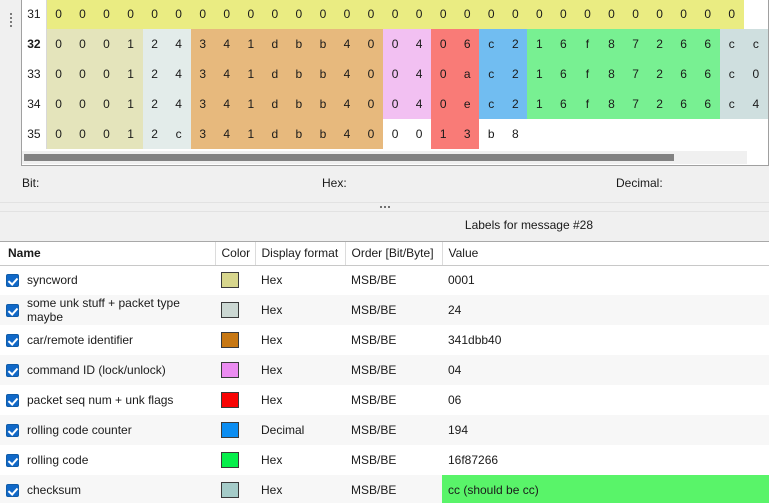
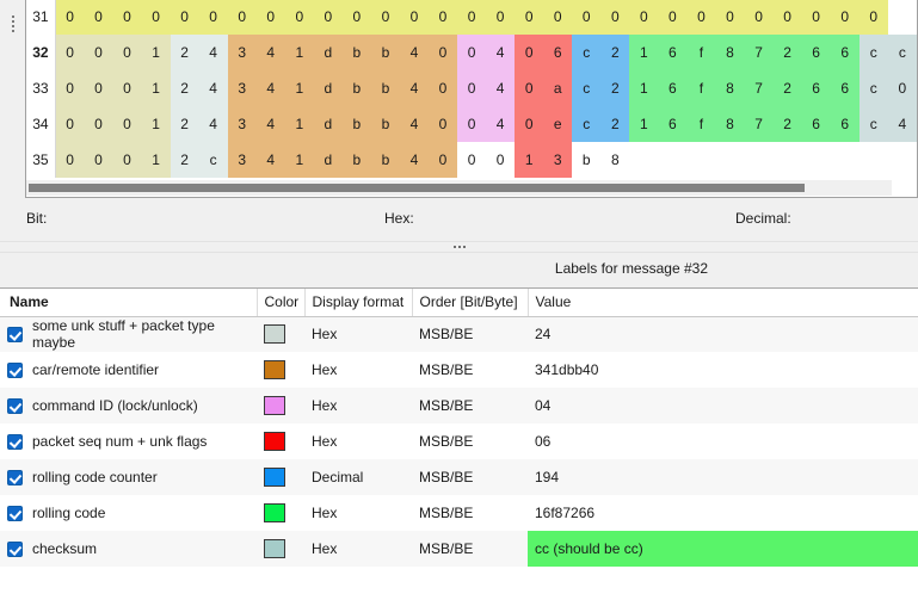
  31	0	0	0	0	0	0	0	0	0	0	0	0	0	0	0	0	0	0	0	0	0	0	0	0	0	0	0	0	0
  32	0	0	0	1	2	4	3	4	1	d	b	b	4	0	0	4	0	6	c	2	1	6	f	8	7	2	6	6	c	c
  33	0	0	0	1	2	4	3	4	1	d	b	b	4	0	0	4	0	a	c	2	1	6	f	8	7	2	6	6	c	0
  34	0	0	0	1	2	4	3	4	1	d	b	b	4	0	0	4	0	e	c	2	1	6	f	8	7	2	6	6	c	4
  35	0	0	0	1	2	c	3	4	1	d	b	b	4	0	0	0	1	3	b	8
  Bit:
  Hex:
  Decimal:
- Labels for message #28
+ Labels for message #32
  Name	Color	Display format	Order [Bit/Byte]	Value
- syncword		Hex	MSB/BE	0001
  some unk stuff + packet type maybe		Hex	MSB/BE	24
  car/remote identifier		Hex	MSB/BE	341dbb40
  command ID (lock/unlock)		Hex	MSB/BE	04
  packet seq num + unk flags		Hex	MSB/BE	06
  rolling code counter		Decimal	MSB/BE	194
  rolling code		Hex	MSB/BE	16f87266
  checksum		Hex	MSB/BE	cc (should be cc)
